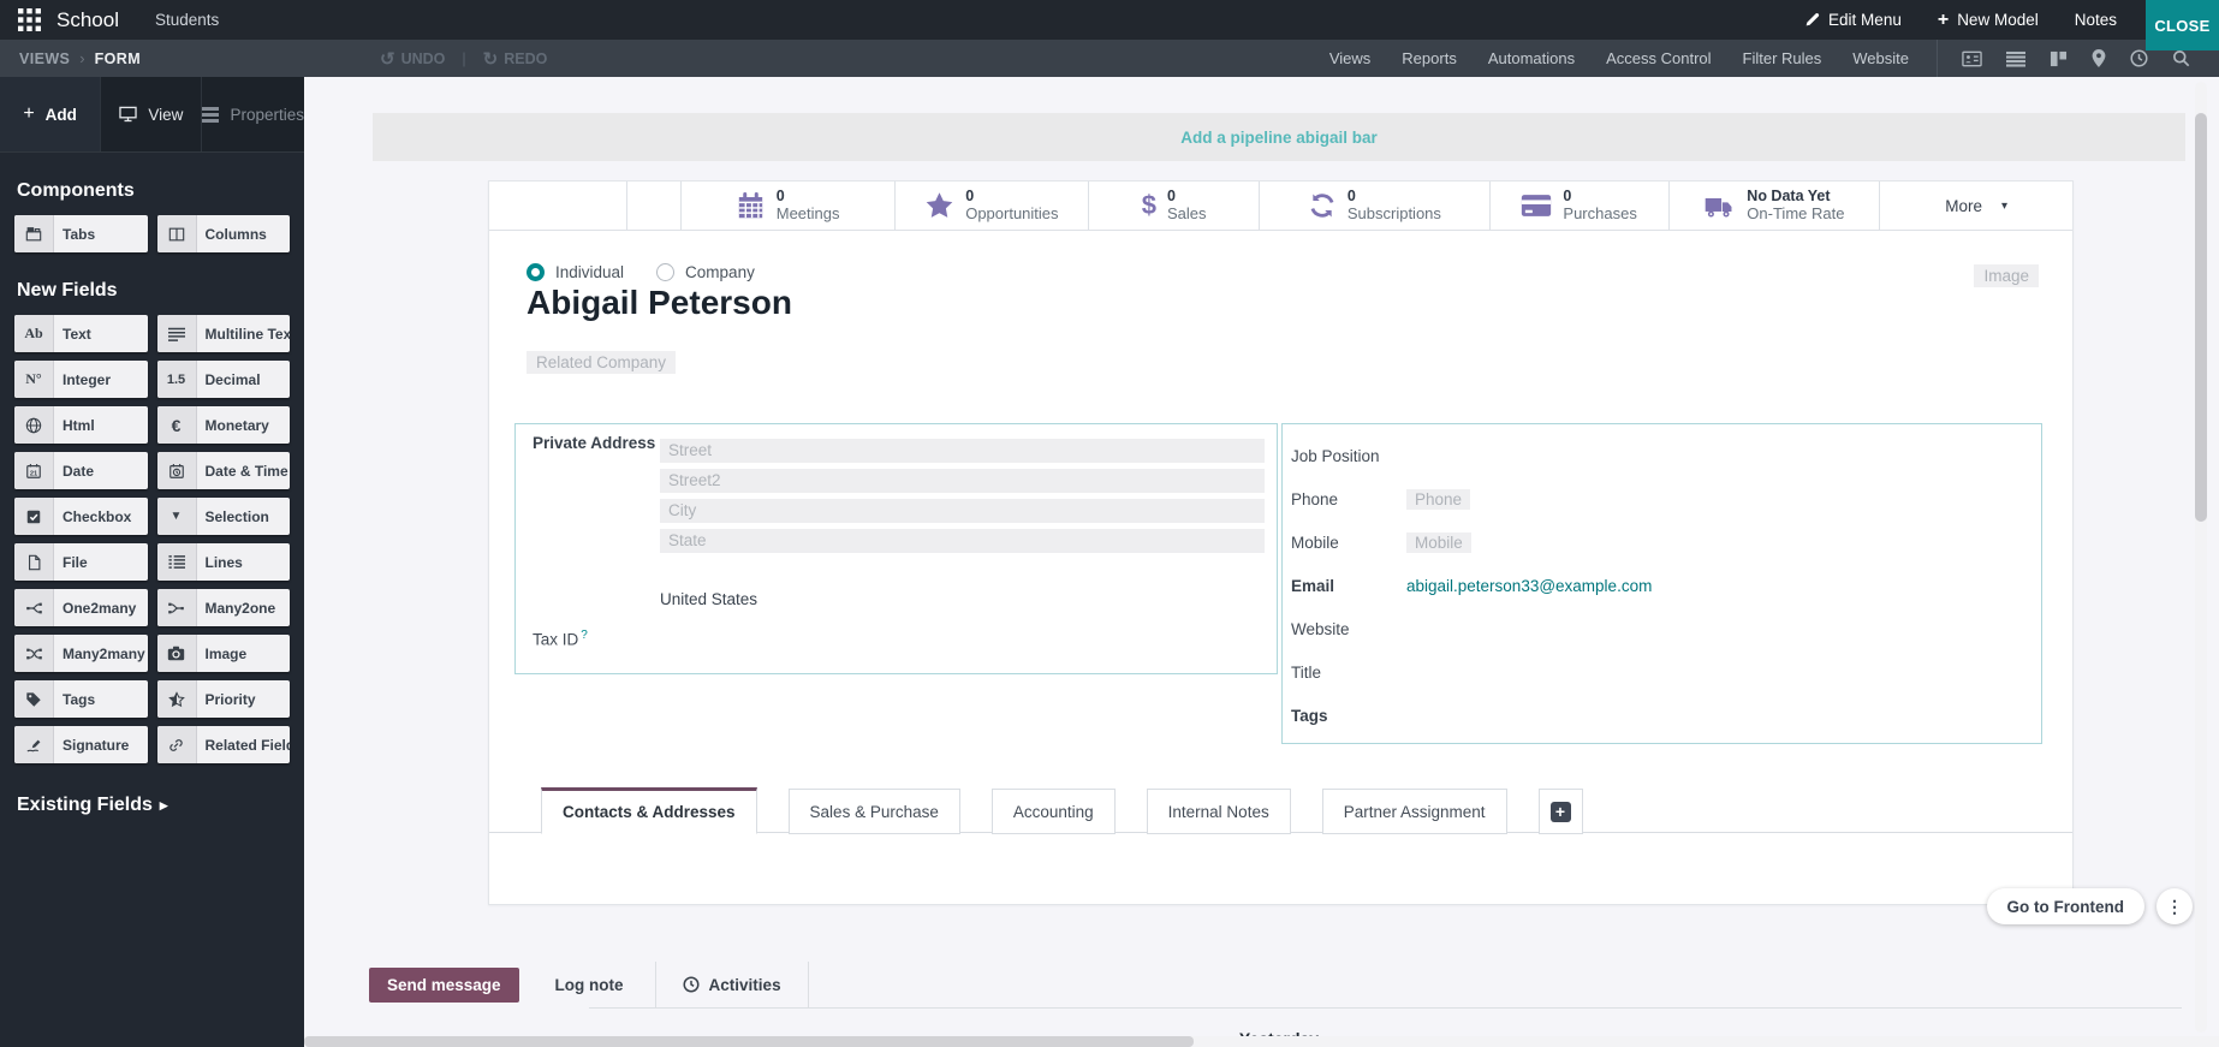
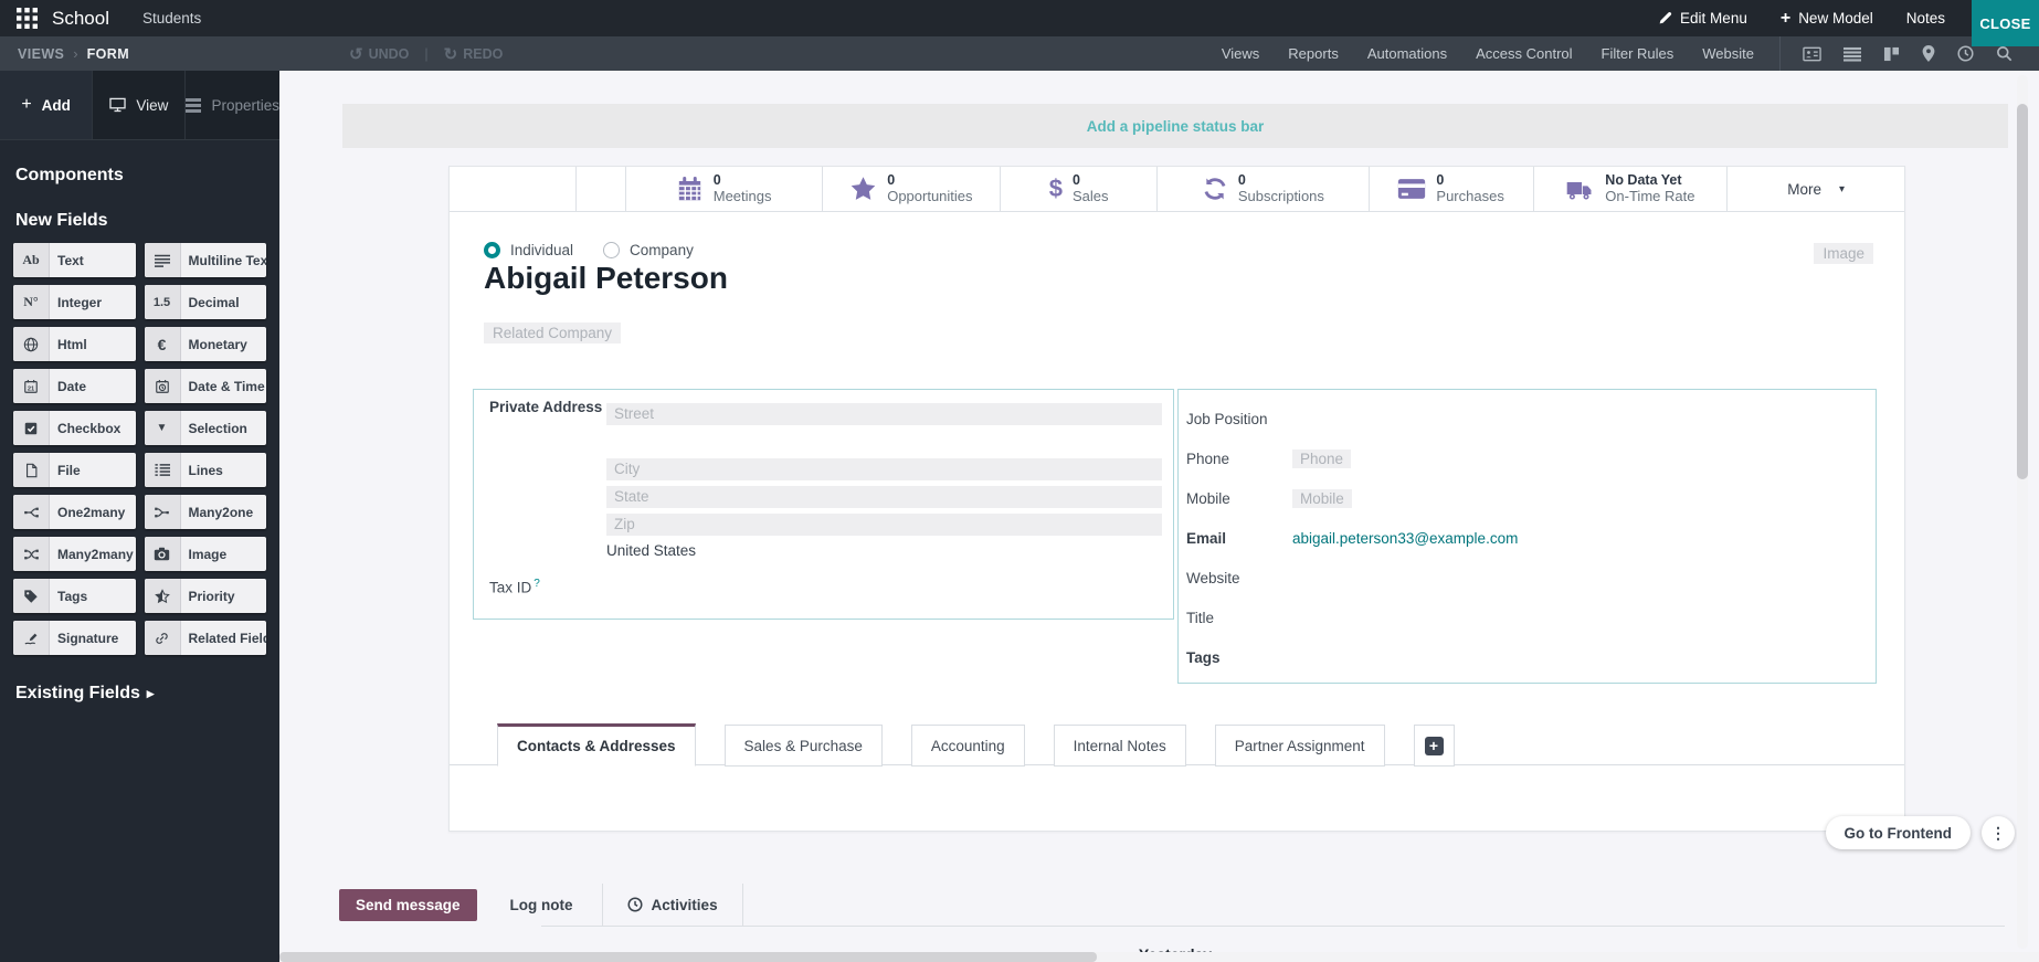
  School
  Students
  Edit Menu
  +
  New Model
  Notes
  CLOSE
  VIEWS
  ›
  FORM
  ↺
  UNDO
  ↻
  REDO
  Views
  Reports
  Automations
  Access Control
  Filter Rules
  Website
  +
  Add
  View
  Properties
  Components
- Tabs
- Columns
  New Fields
  Ab
  Text
  Multiline Tex
  N°
  Integer
  1.5
  Decimal
  Html
  €
  Monetary
  Date
  Date & Time
  Checkbox
  ▼
  Selection
  File
  Lines
  One2many
  Many2one
  Many2many
  Image
  Tags
  Priority
  Signature
  Related Fiel
  Existing Fields ▸
- Add a pipeline abigail bar
+ Add a pipeline status bar
  0
  Meetings
  0
  Opportunities
  $
  0
  Sales
  0
  Subscriptions
  0
  Purchases
  No Data Yet
  On-Time Rate
  More
  ▾
  Individual
  Company
  Abigail Peterson
  Related Company
  Image
  Private Address
  Street
- Street2
  City
  State
+ Zip
  United States
  Tax ID ?
  Job Position
  Phone
  Phone
  Mobile
  Mobile
  Email
  abigail.peterson33@example.com
  Website
  Title
  Tags
  Contacts & Addresses
  Sales & Purchase
  Accounting
  Internal Notes
  Partner Assignment
  +
  Send message
  Log note
  Activities
  Go to Frontend
  ⋮
